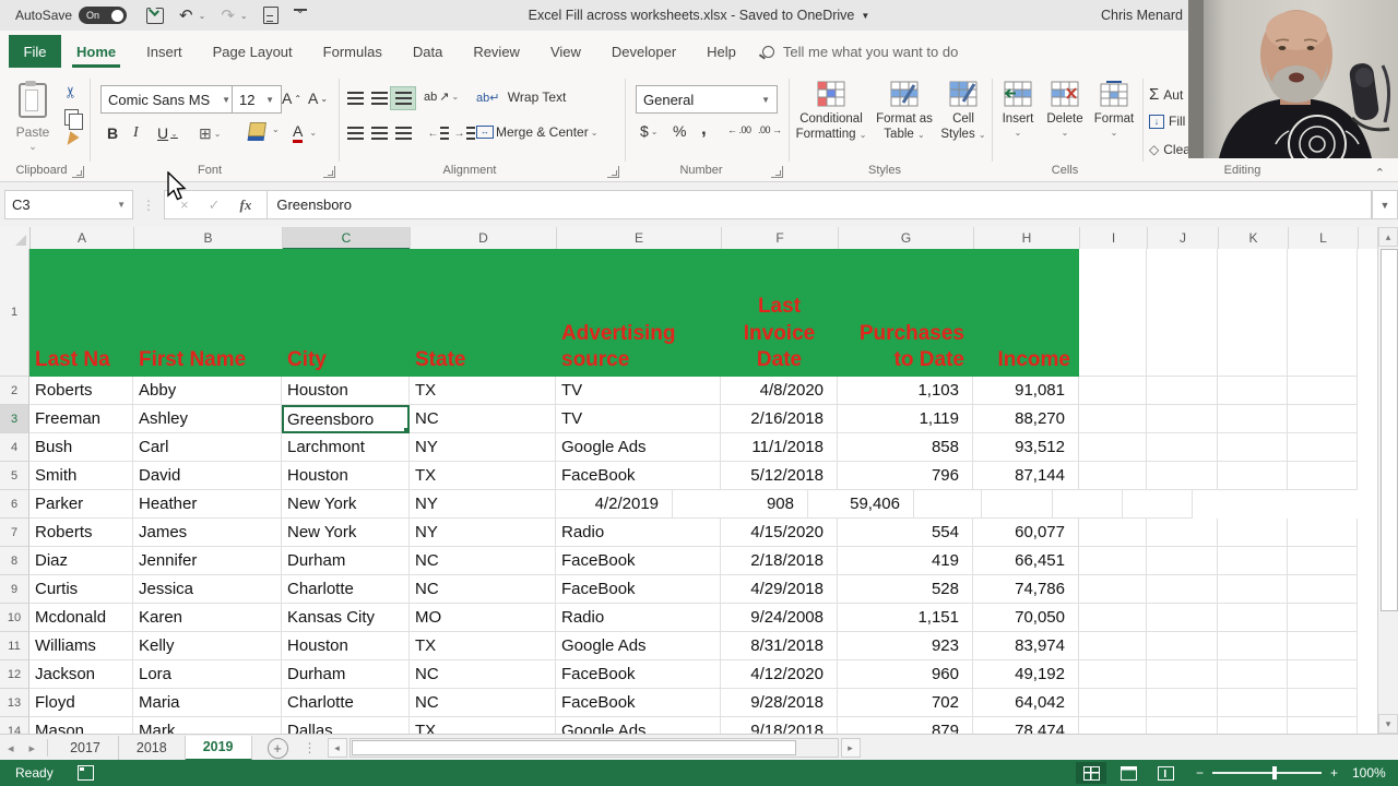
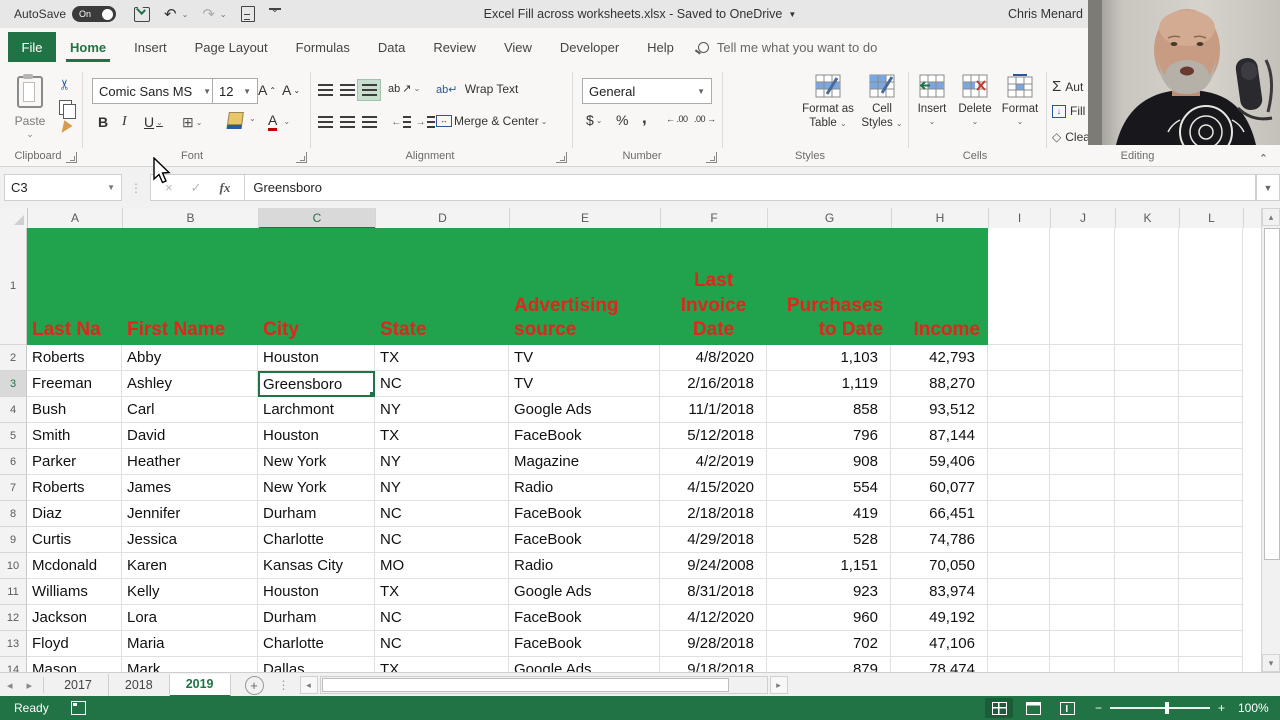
  AutoSave
  On
  ↶
  ⌄
  ↷
  ⌄
  Excel Fill across worksheets.xlsx - Saved to OneDrive
  ▼
  Chris Menard
  File
  Home
  Insert
  Page Layout
  Formulas
  Data
  Review
  View
  Developer
  Help
  Tell me what you want to do
  Paste
  ⌄
  Clipboard
  Comic Sans MS
  ▼
  12
  ▼
  A
  ⌃
  A
  ⌄
  B
  I
  U
  ⌄
  ⊞
  ⌄
  ⌄
  A
  ⌄
  Font
  ab
  ↗
  ⌄
  ab↵
  Wrap Text
  ←
  →
  ↔
  Merge & Center
  ⌄
  Alignment
  General
  ▼
  $
  ⌄
  %
  ,
  ←
  .00
  .00
  →
  Number
- Conditional
- Formatting ⌄
  Format as
  Table ⌄
  Cell
  Styles ⌄
  Styles
  Insert
  ⌄
  Delete
  ⌄
  Format
  ⌄
  Cells
  Σ
  Aut
  ↓
  Fill
  ◇
  Clea
  Editing
  ⌃
  C3
  ▼
  ⋮
  ×
  ✓
  fx
  Greensboro
  ▼
  A
  B
  C
  D
  E
  F
  G
  H
  I
  J
  K
  L
  1
  Last Na
  First Name
  City
  State
  Advertising source
  Last Invoice Date
  Purchases to Date
  Income
  2
  Roberts
  Abby
  Houston
  TX
  TV
  4/8/2020
  1,103
- 91,081
+ 42,793
  3
  Freeman
  Ashley
  Greensboro
  NC
  TV
  2/16/2018
  1,119
  88,270
  4
  Bush
  Carl
  Larchmont
  NY
  Google Ads
  11/1/2018
  858
  93,512
  5
  Smith
  David
  Houston
  TX
  FaceBook
  5/12/2018
  796
  87,144
  6
  Parker
  Heather
  New York
  NY
+ Magazine
  4/2/2019
  908
  59,406
  7
  Roberts
  James
  New York
  NY
  Radio
  4/15/2020
  554
  60,077
  8
  Diaz
  Jennifer
  Durham
  NC
  FaceBook
  2/18/2018
  419
  66,451
  9
  Curtis
  Jessica
  Charlotte
  NC
  FaceBook
  4/29/2018
  528
  74,786
  10
  Mcdonald
  Karen
  Kansas City
  MO
  Radio
  9/24/2008
  1,151
  70,050
  11
  Williams
  Kelly
  Houston
  TX
  Google Ads
  8/31/2018
  923
  83,974
  12
  Jackson
  Lora
  Durham
  NC
  FaceBook
  4/12/2020
  960
  49,192
  13
  Floyd
  Maria
  Charlotte
  NC
  FaceBook
  9/28/2018
  702
- 64,042
+ 47,106
  14
  Mason
  Mark
  Dallas
  TX
  Google Ads
  9/18/2018
  879
  78,474
  ▴
  ▾
  ◂
  ▸
  2017
  2018
  2019
  +
  ⋮
  ◂
  ▸
  Ready
  −
  +
  100%
